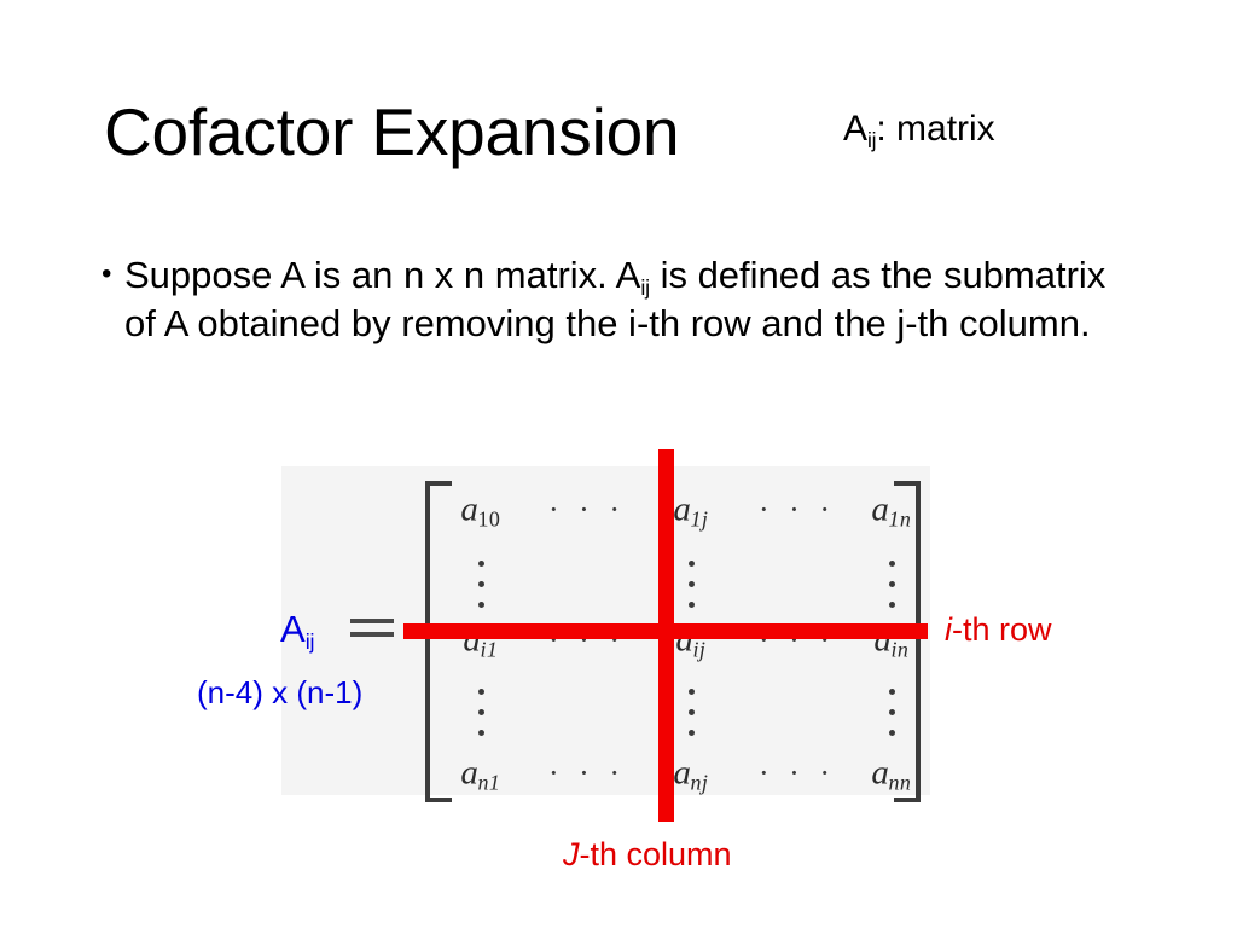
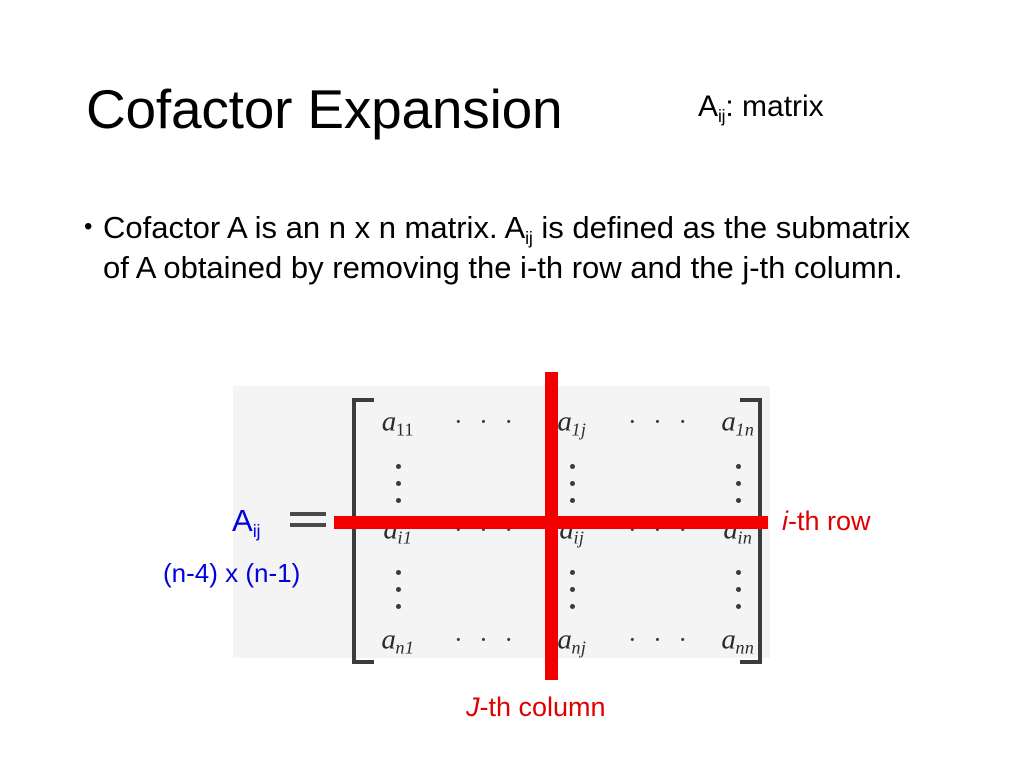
  Cofactor Expansion
  Aij: matrix
  •
- Suppose A is an n x n matrix. Aij is defined as the submatrix of A obtained by removing the i-th row and the j-th column.
+ Cofactor A is an n x n matrix. Aij is defined as the submatrix of A obtained by removing the i-th row and the j-th column.
- a10
+ a11
  · · ·
  a1j
  · · ·
  a1n
  ai1
  · · ·
  aij
  · · ·
  ain
  an1
  · · ·
  anj
  · · ·
  ann
  Aij
  (n-4) x (n-1)
  i-th row
  J-th column
